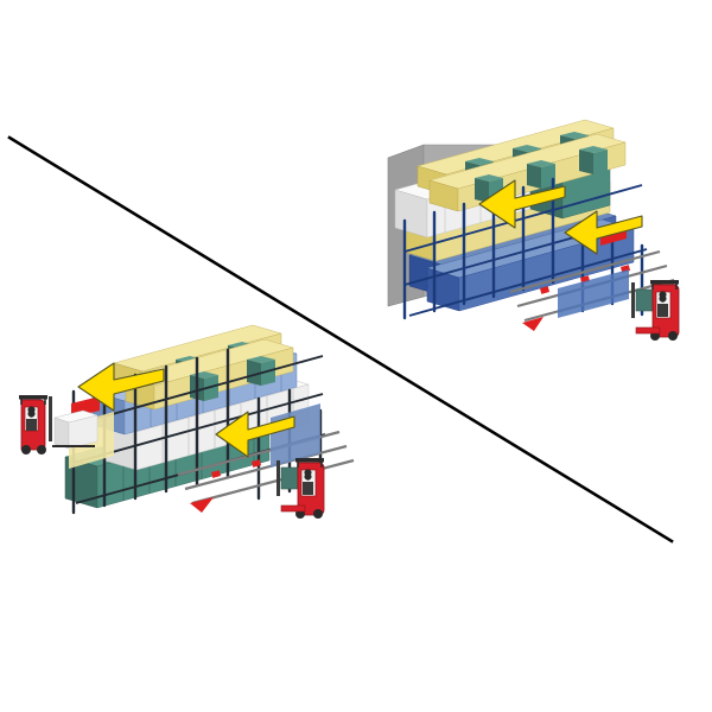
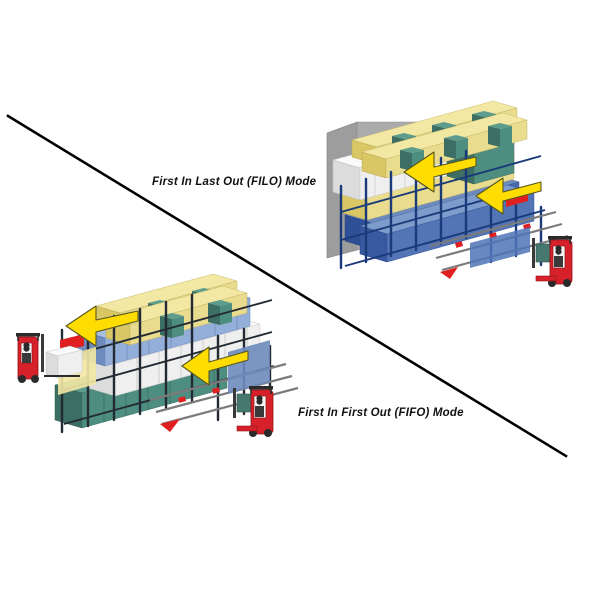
+ First In Last Out (FILO) Mode
+ First In First Out (FIFO) Mode
